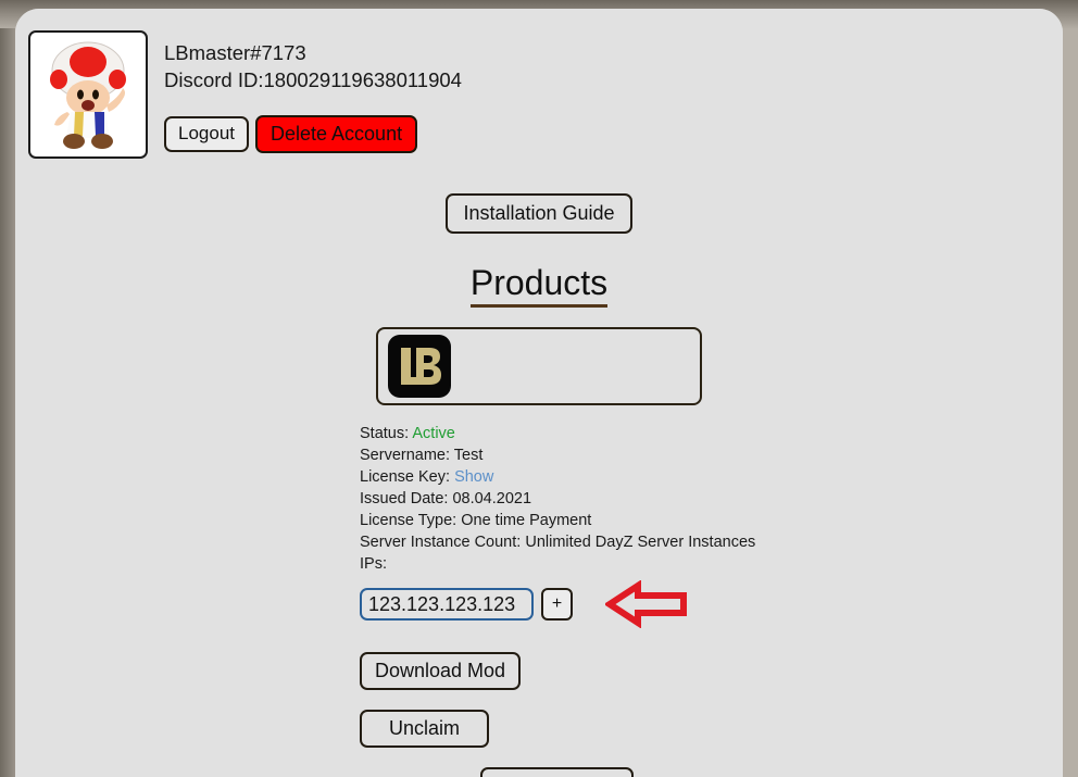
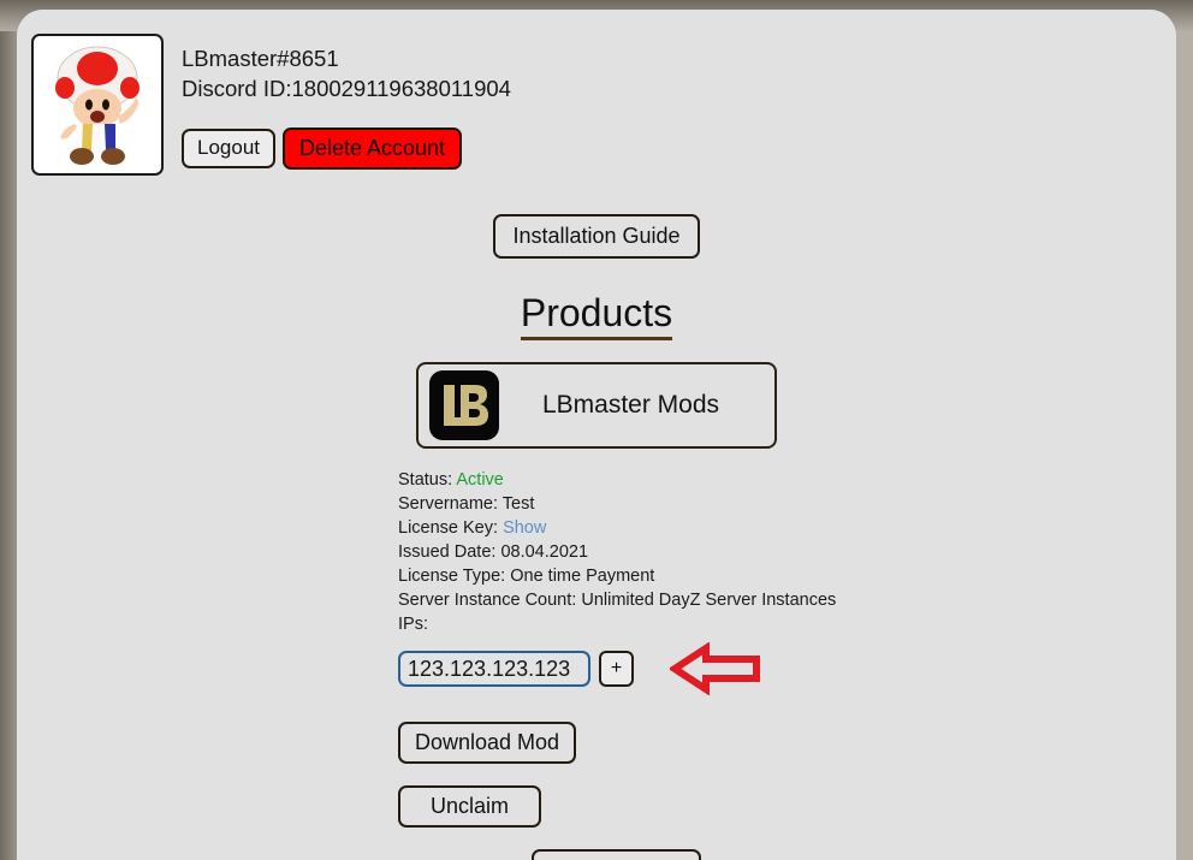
- LBmaster#7173
+ LBmaster#8651
  Discord ID:180029119638011904
  Logout
  Delete Account
  Installation Guide
  Products
+ LBmaster Mods
  Status: Active
  Servername: Test
  License Key: Show
  Issued Date: 08.04.2021
  License Type: One time Payment
  Server Instance Count: Unlimited DayZ Server Instances
  IPs:
  123.123.123.123
  +
  Download Mod
  Unclaim
